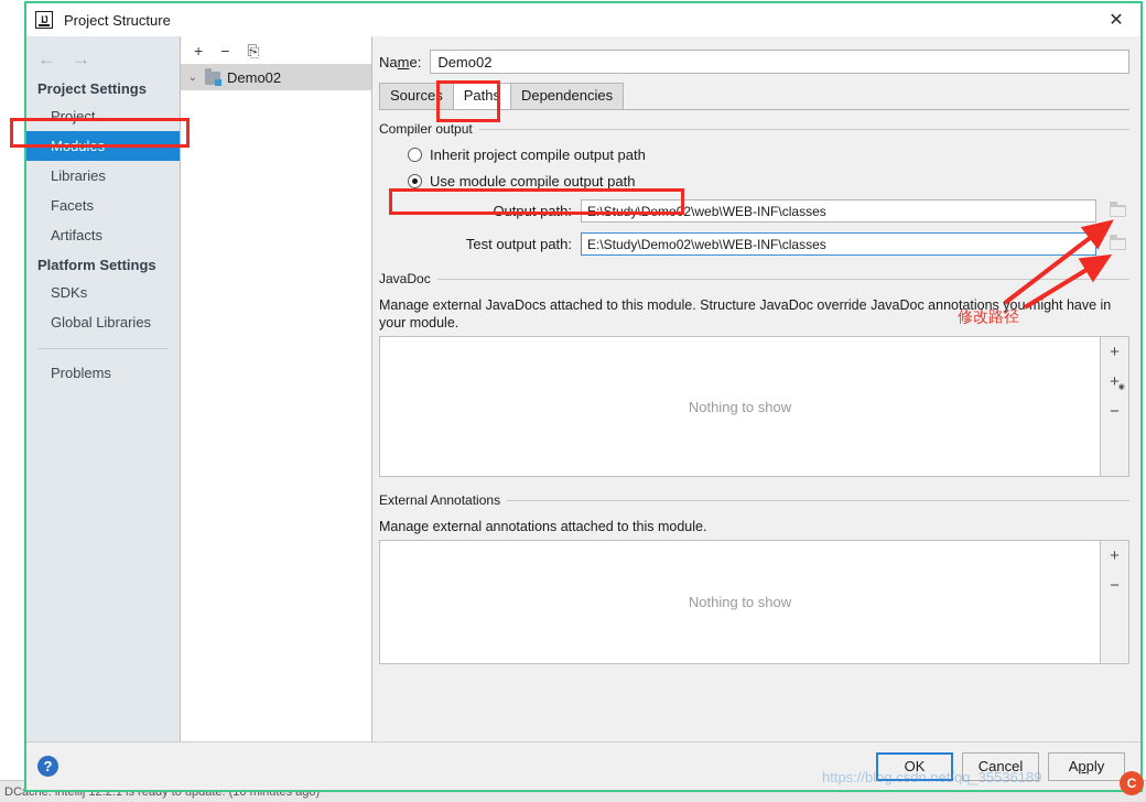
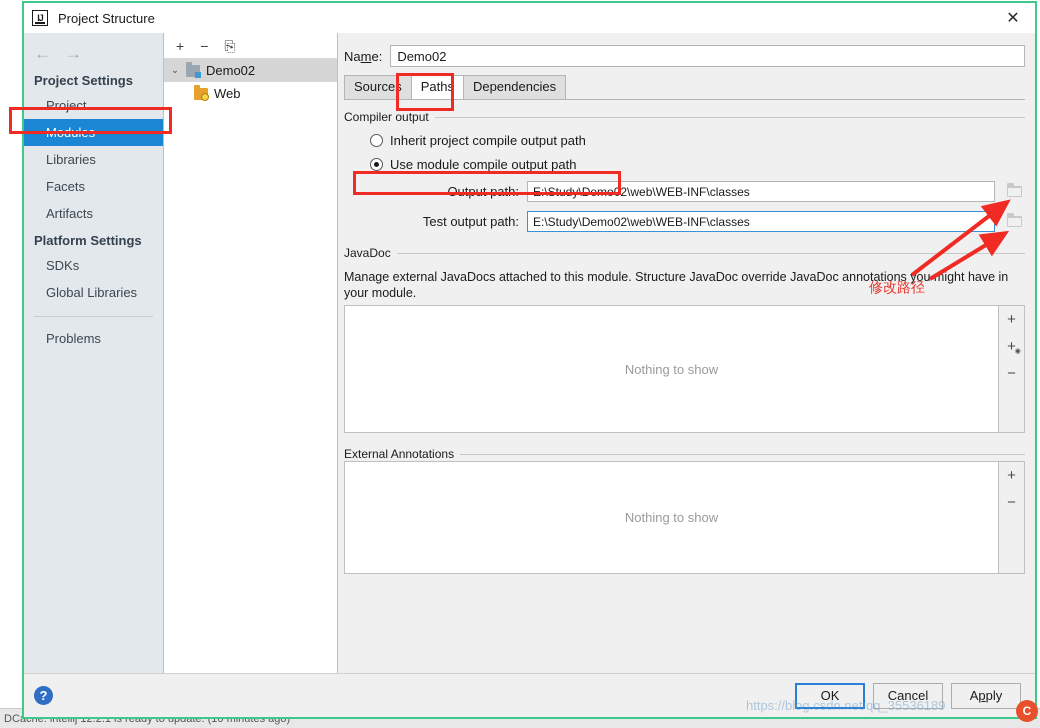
  DCache: intellij 12.2.1 is ready to update. (10 minutes ago)
  IJ
  Project Structure
  ✕
  ←
  →
  Project Settings
  Project
  Modules
  Libraries
  Facets
  Artifacts
  Platform Settings
  SDKs
  Global Libraries
  Problems
  +
  −
  ⎘
  ⌄
  Demo02
+ Web
  Name:
  Demo02
  Sources
  Paths
  Dependencies
  Compiler output
  Inherit project compile output path
  Use module compile output path
  Output path:
  E:\Study\Demo02\web\WEB-INF\classes
  Test output path:
  E:\Study\Demo02\web\WEB-INF\classes
  JavaDoc
  Manage external JavaDocs attached to this module. Structure JavaDoc override JavaDoc annotations you might have in your module.
  Nothing to show
  +
  +
  −
  External Annotations
- Manage external annotations attached to this module.
  Nothing to show
  +
  −
  ?
  OK
  Cancel
  Apply
  修改路径
  https://blog.csdn.net/qq_35536189
  C
